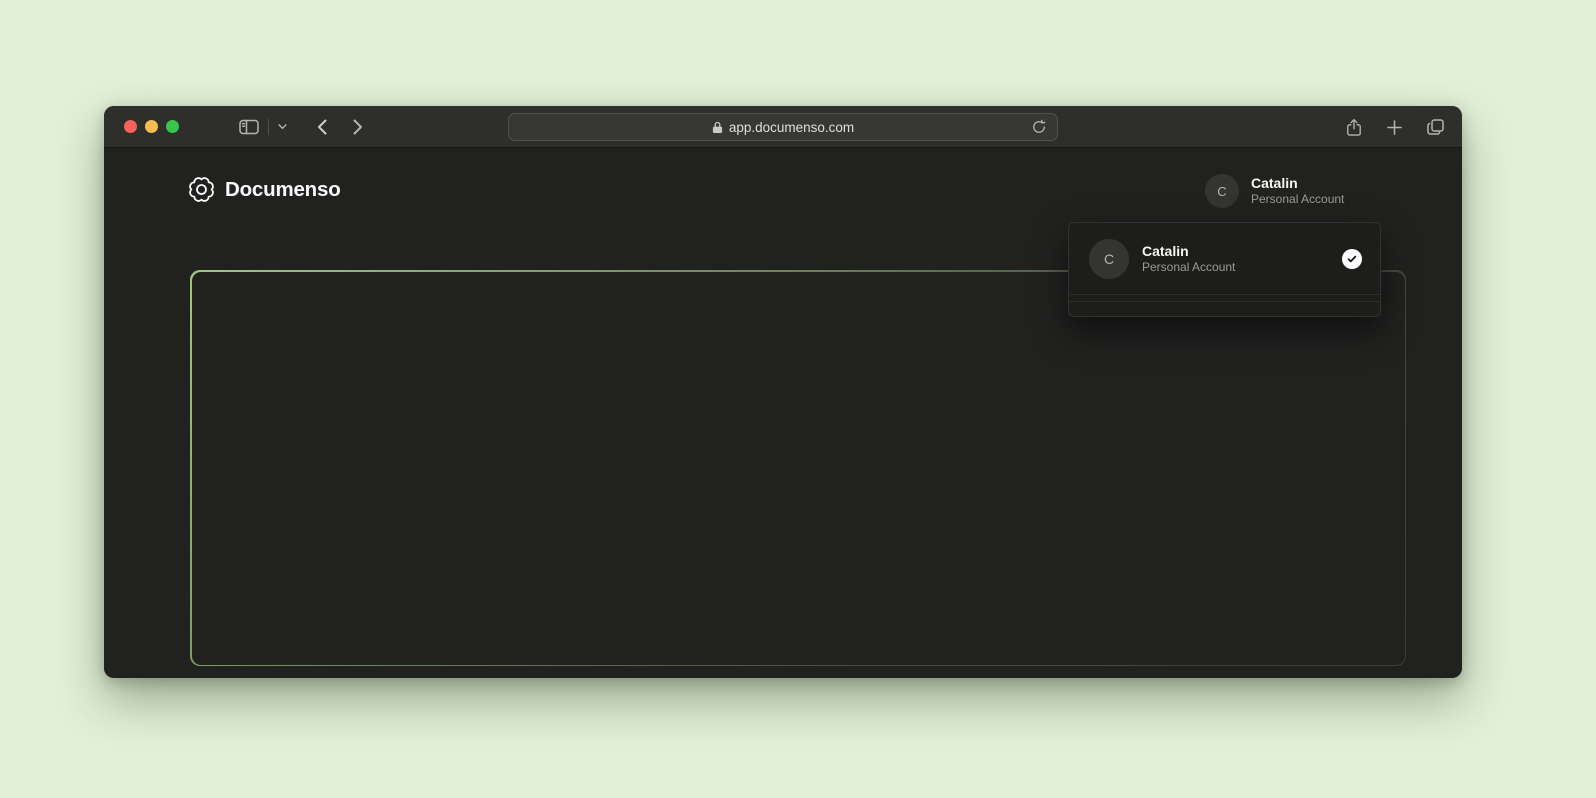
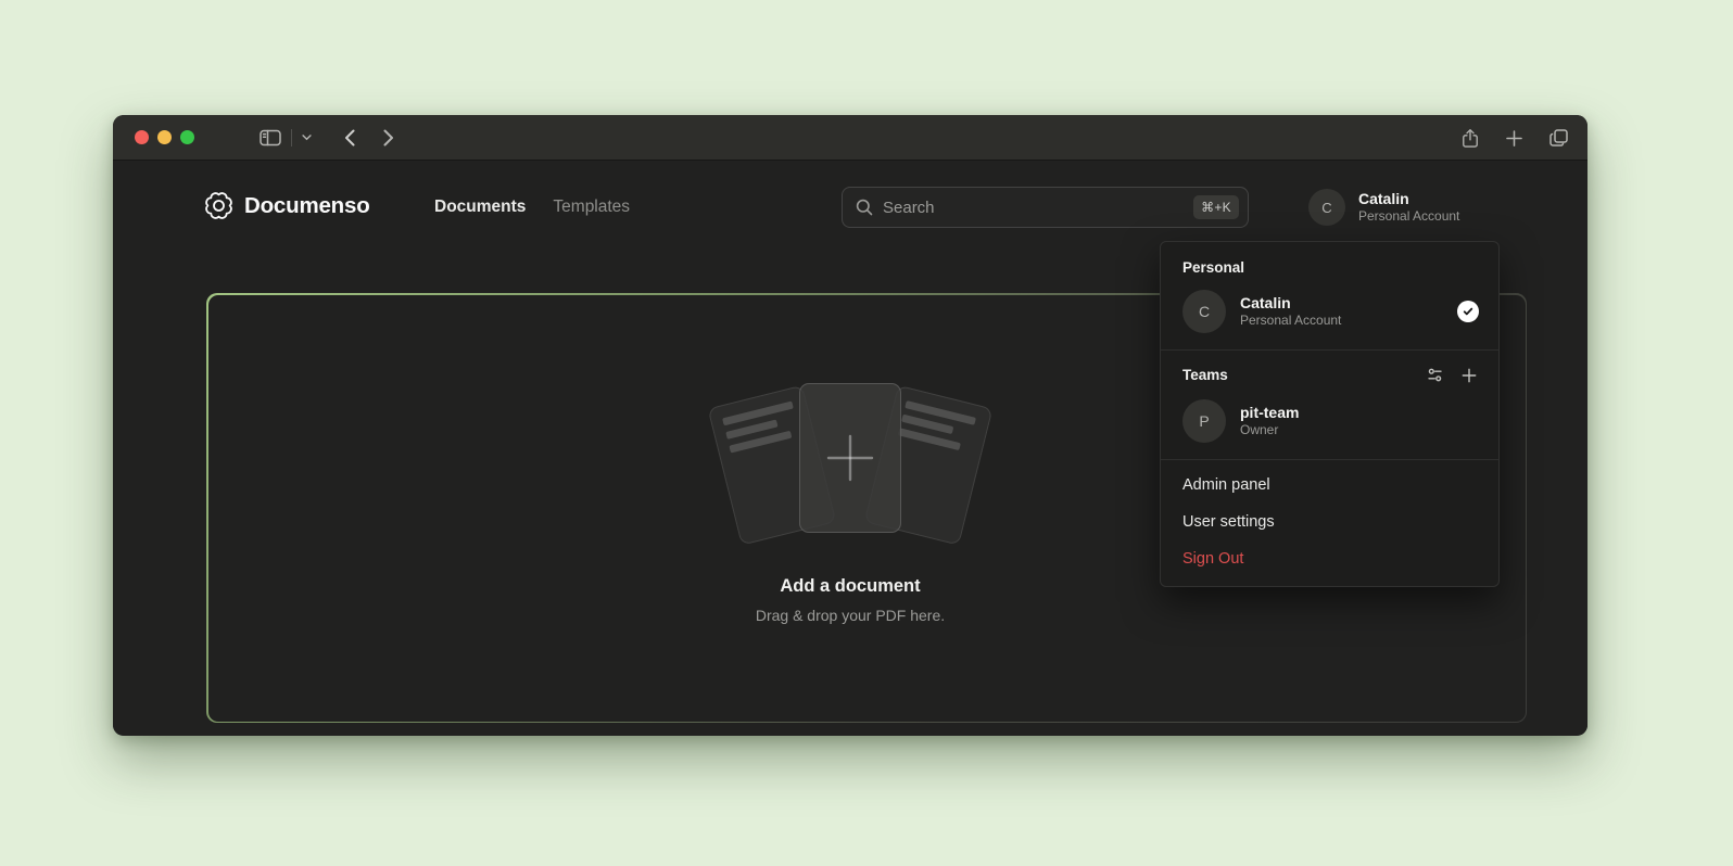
- app.documenso.com
  Documenso
+ Documents
+ Templates
+ Search
+ ⌘+K
  C
  Catalin
  Personal Account
+ Add a document
+ Drag & drop your PDF here.
+ Personal
  C
  Catalin
  Personal Account
+ Teams
+ P
+ pit-team
+ Owner
+ Admin panel
+ User settings
+ Sign Out
